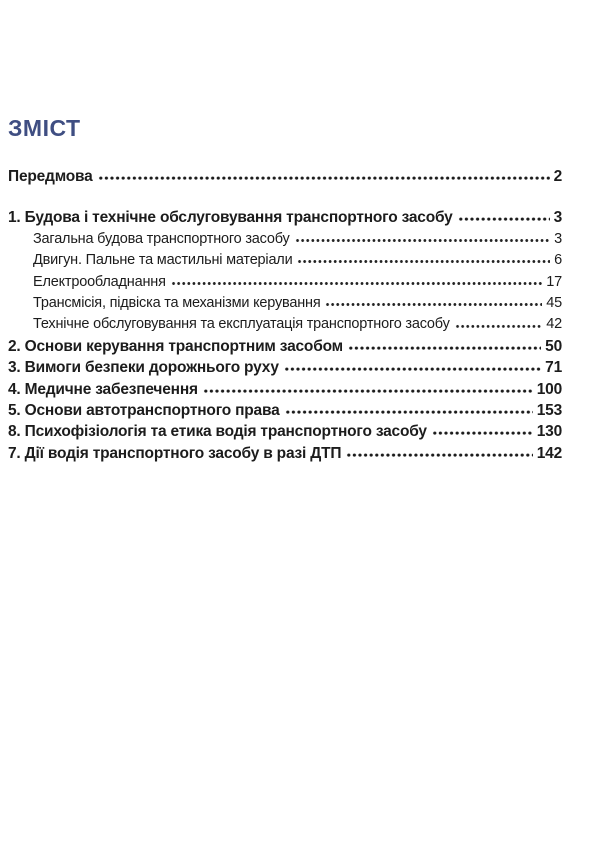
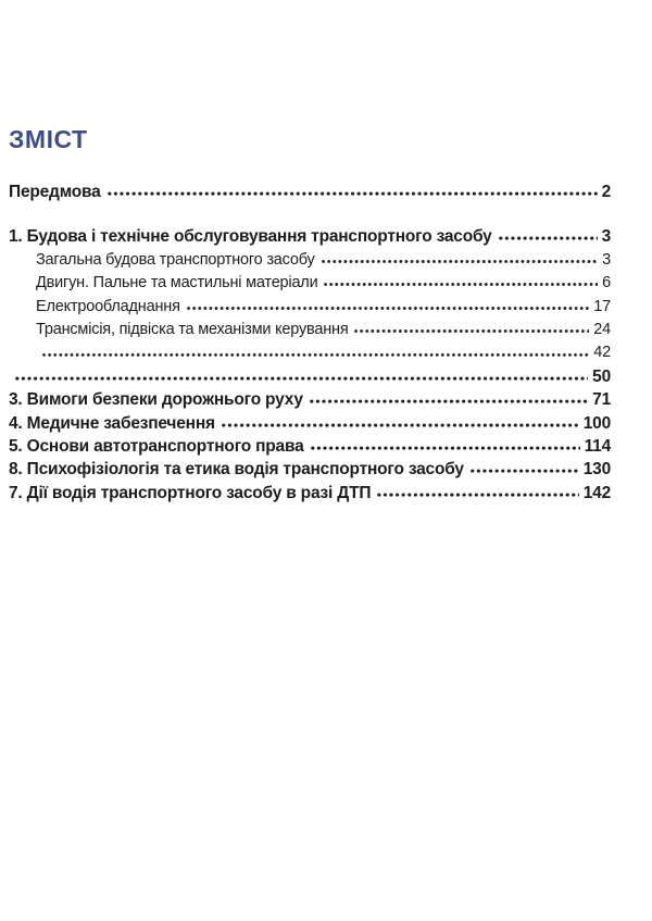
  Зміст
  Передмова
  2
  1. Будова і технічне обслуговування транспортного засобу
  3
  Загальна будова транспортного засобу
  3
  Двигун. Пальне та мастильні матеріали
  6
  Електрообладнання
  17
  Трансмісія, підвіска та механізми керування
- 45
+ 24
- Технічне обслуговування та експлуатація транспортного засобу
  42
- 2. Основи керування транспортним засобом
  50
  3. Вимоги безпеки дорожнього руху
  71
  4. Медичне забезпечення
  100
  5. Основи автотранспортного права
- 153
+ 114
  8. Психофізіологія та етика водія транспортного засобу
  130
  7. Дії водія транспортного засобу в разі ДТП
  142
